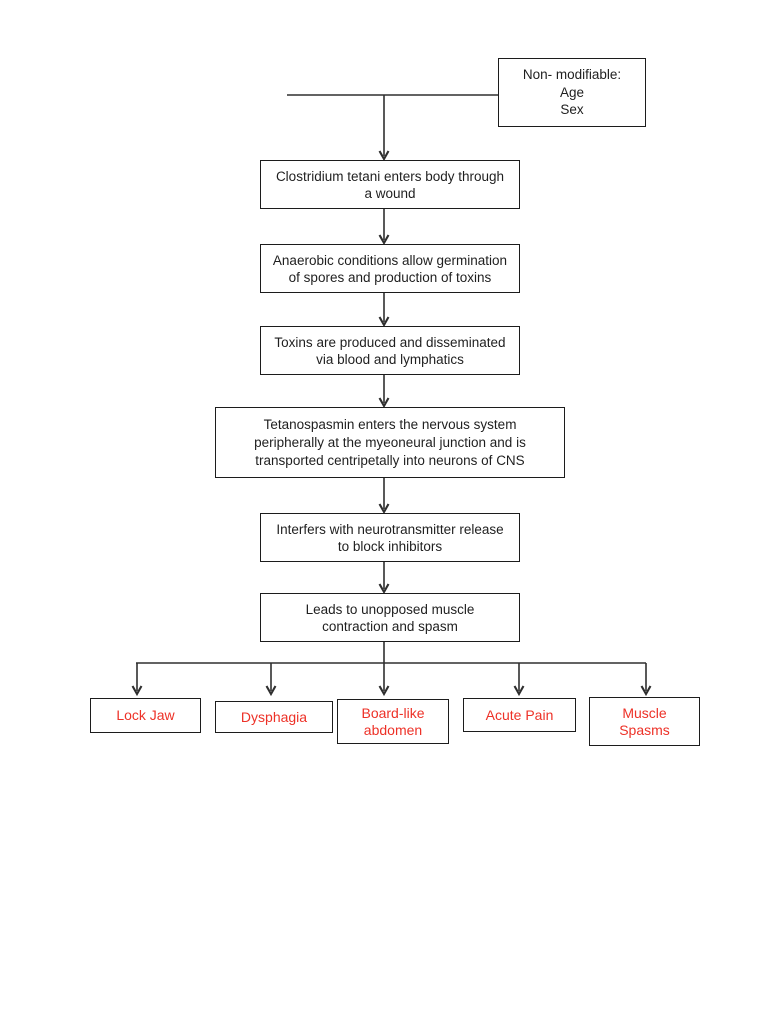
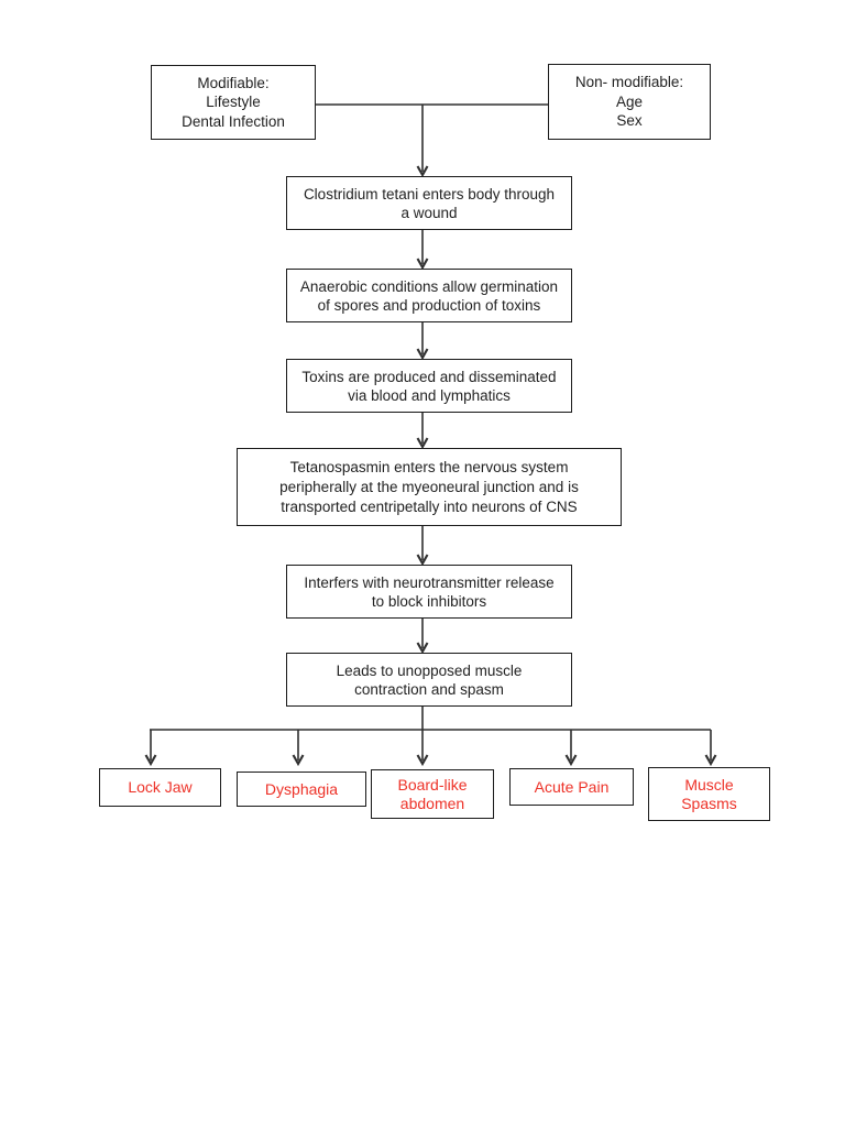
+ Modifiable:
+ Lifestyle
+ Dental Infection
  Non- modifiable:
  Age
  Sex
  Clostridium tetani enters body through
  a wound
  Anaerobic conditions allow germination
  of spores and production of toxins
  Toxins are produced and disseminated
  via blood and lymphatics
  Tetanospasmin enters the nervous system
  peripherally at the myeoneural junction and is
  transported centripetally into neurons of CNS
  Interfers with neurotransmitter release
  to block inhibitors
  Leads to unopposed muscle
  contraction and spasm
  Lock Jaw
  Dysphagia
  Board-like
  abdomen
  Acute Pain
  Muscle
  Spasms
